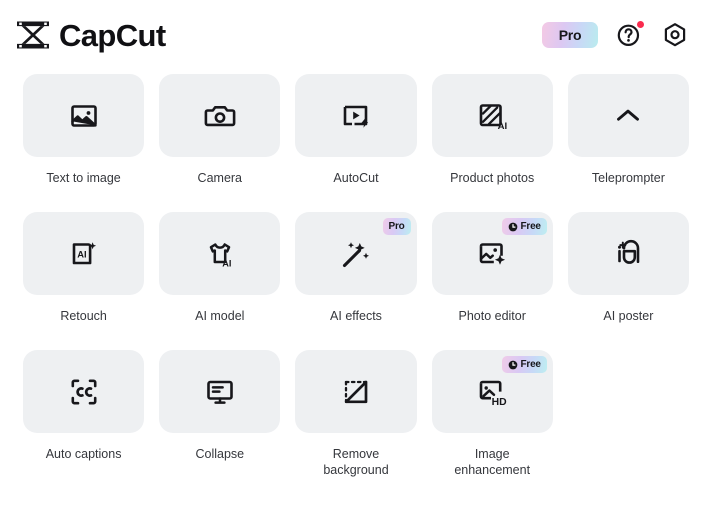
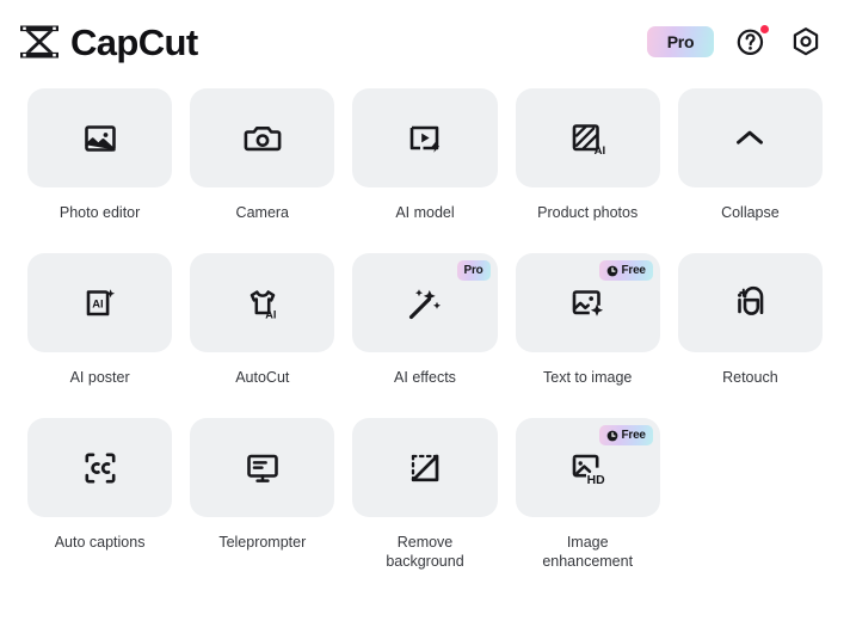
  CapCut
  Pro
- Text to image
+ Photo editor
  Camera
- AutoCut
+ AI model
  AI
  Product photos
- Teleprompter
+ Collapse
  AI
- Retouch
+ AI poster
  AI
- AI model
+ AutoCut
  Pro
  AI effects
  Free
- Photo editor
+ Text to image
- AI poster
+ Retouch
  Auto captions
- Collapse
+ Teleprompter
  Remove
  background
  Free
  HD
  Image
  enhancement
